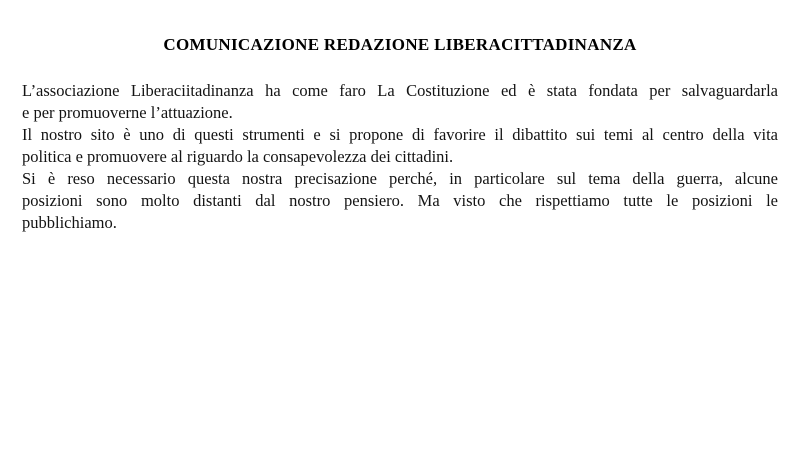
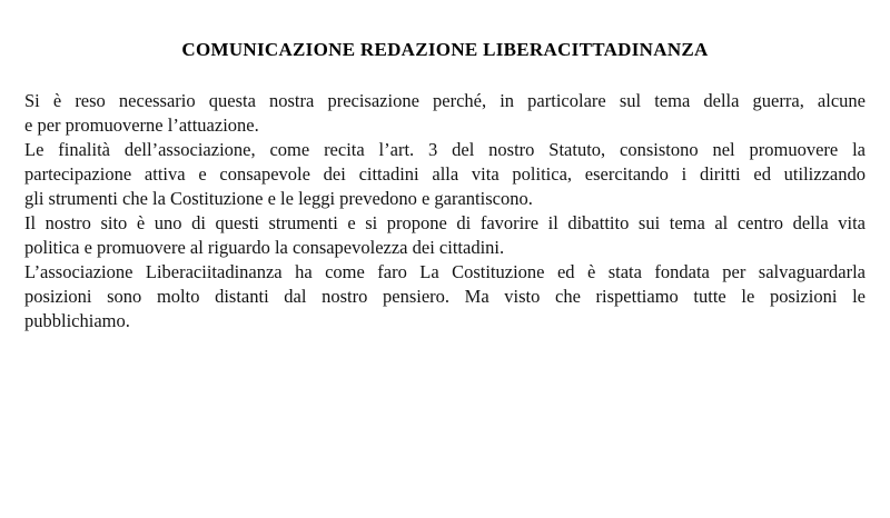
  COMUNICAZIONE REDAZIONE LIBERACITTADINANZA
- L’associazione Liberaciitadinanza ha come faro La Costituzione ed è stata fondata per salvaguardarla
+ Si è reso necessario questa nostra precisazione perché, in particolare sul tema della guerra, alcune
  e per promuoverne l’attuazione.
+ Le finalità dell’associazione, come recita l’art. 3 del nostro Statuto, consistono nel promuovere la
+ partecipazione attiva e consapevole dei cittadini alla vita politica, esercitando i diritti ed utilizzando
+ gli strumenti che la Costituzione e le leggi prevedono e garantiscono.
- Il nostro sito è uno di questi strumenti e si propone di favorire il dibattito sui temi al centro della vita
+ Il nostro sito è uno di questi strumenti e si propone di favorire il dibattito sui tema al centro della vita
  politica e promuovere al riguardo la consapevolezza dei cittadini.
- Si è reso necessario questa nostra precisazione perché, in particolare sul tema della guerra, alcune
+ L’associazione Liberaciitadinanza ha come faro La Costituzione ed è stata fondata per salvaguardarla
  posizioni sono molto distanti dal nostro pensiero. Ma visto che rispettiamo tutte le posizioni le
  pubblichiamo.
